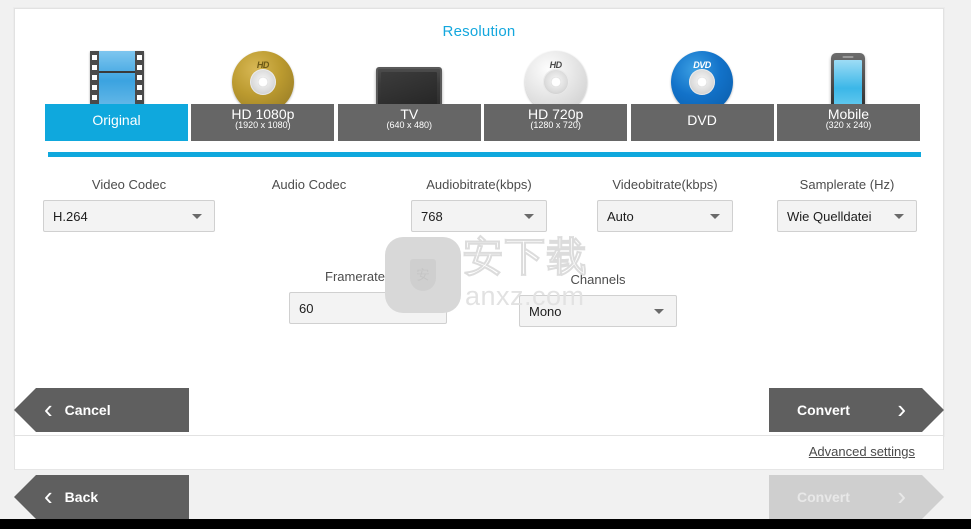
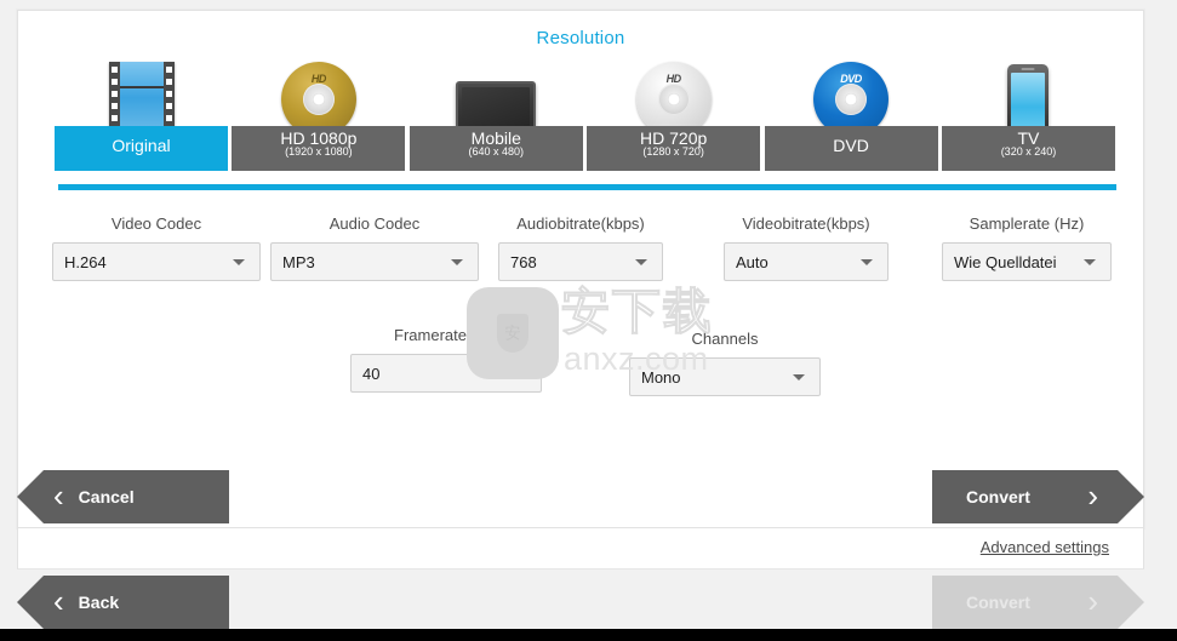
  Resolution
  Original
  HD
  HD 1080p
  (1920 x 1080)
- TV
+ Mobile
  (640 x 480)
  HD
  HD 720p
  (1280 x 720)
  DVD
  DVD
- Mobile
+ TV
  (320 x 240)
  Video Codec
  H.264
  Audio Codec
+ MP3
  Audiobitrate(kbps)
  768
  Videobitrate(kbps)
  Auto
  Samplerate (Hz)
  Wie Quelldatei
- 60
+ 40
  Channels
  Mono
  安下载
  anxz.com
  ‹
  Cancel
  Convert
  ›
  Advanced settings
  ‹
  Back
  Convert
  ›
